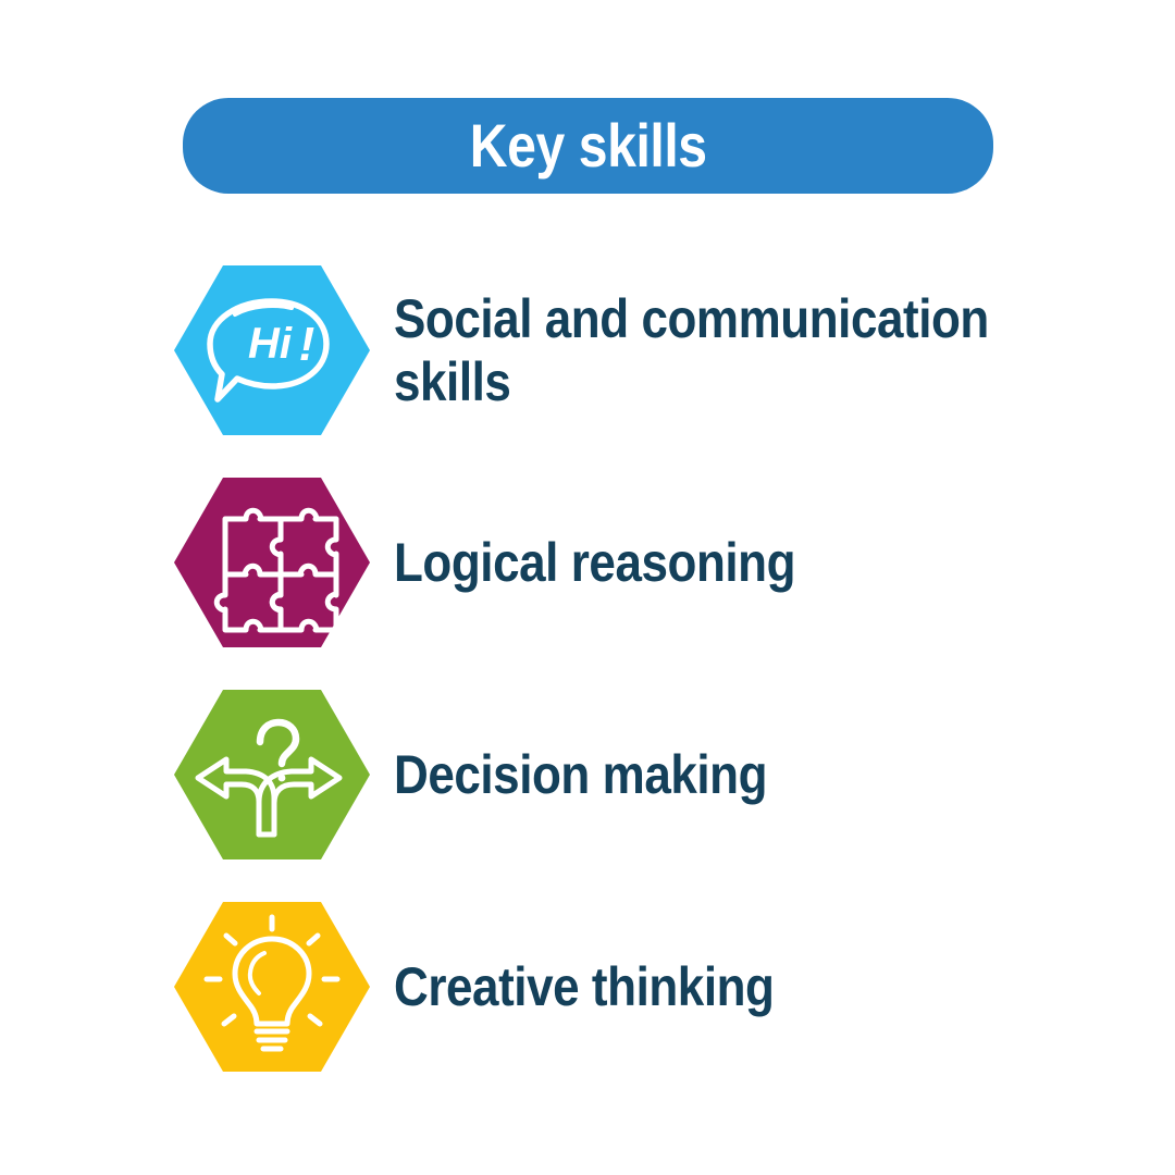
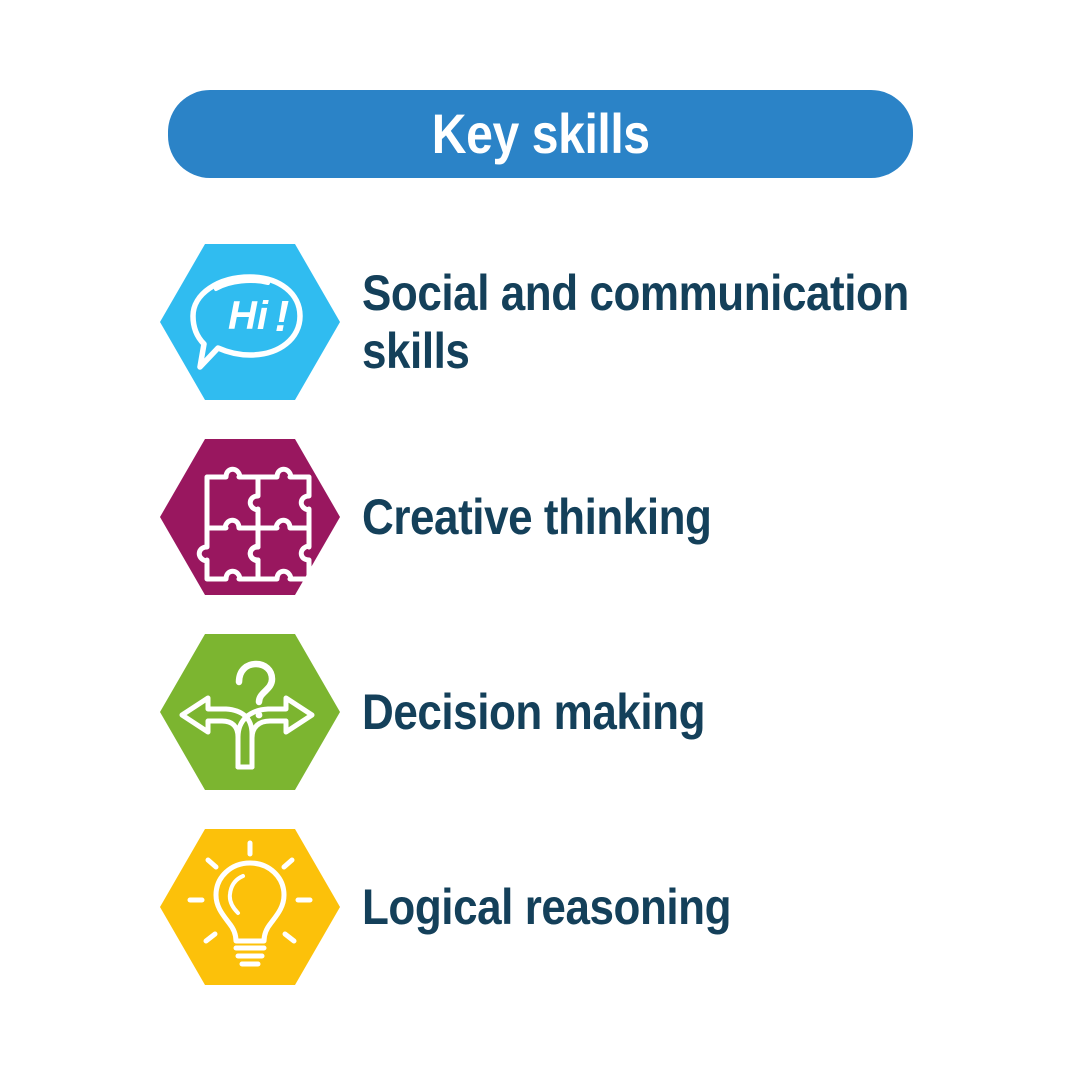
  Key skills
  Hi
  !
  Social and communication skills
- Logical reasoning
+ Creative thinking
  Decision making
- Creative thinking
+ Logical reasoning
